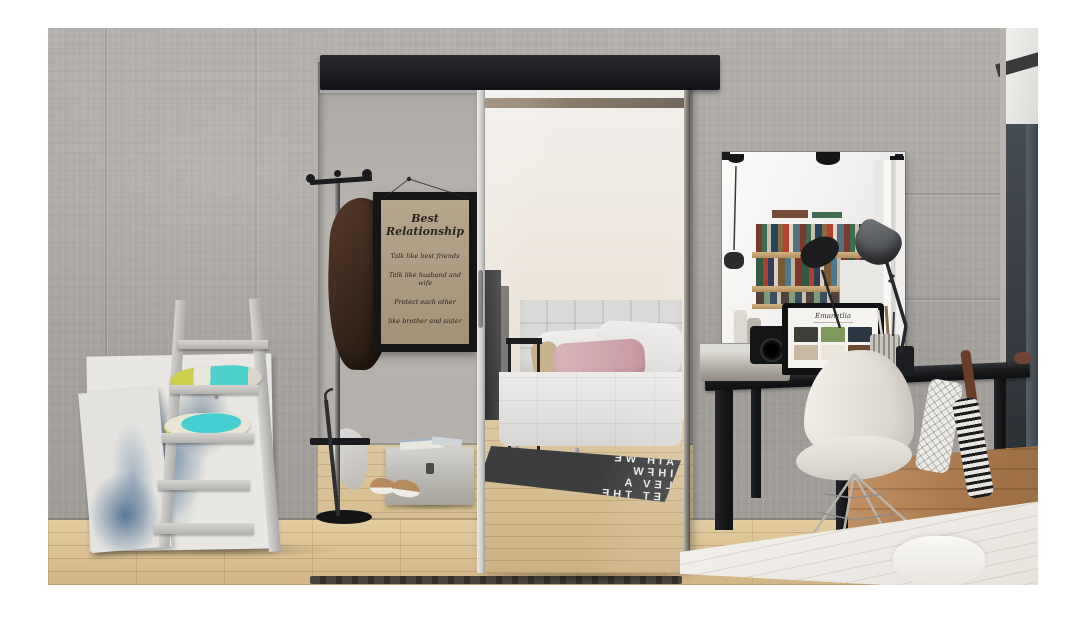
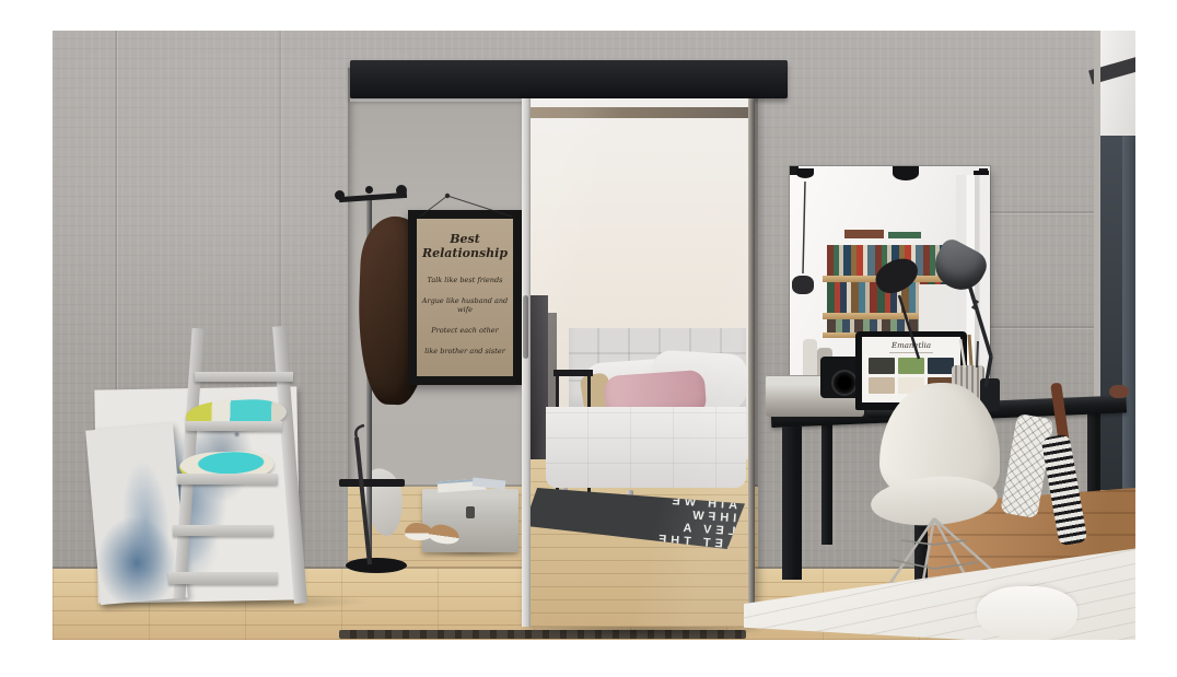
  Best Relationship
  Talk like best friends
- Talk like husband and wife
+ Argue like husband and wife
  Protect each other
  like brother and sister
  Emantlia
